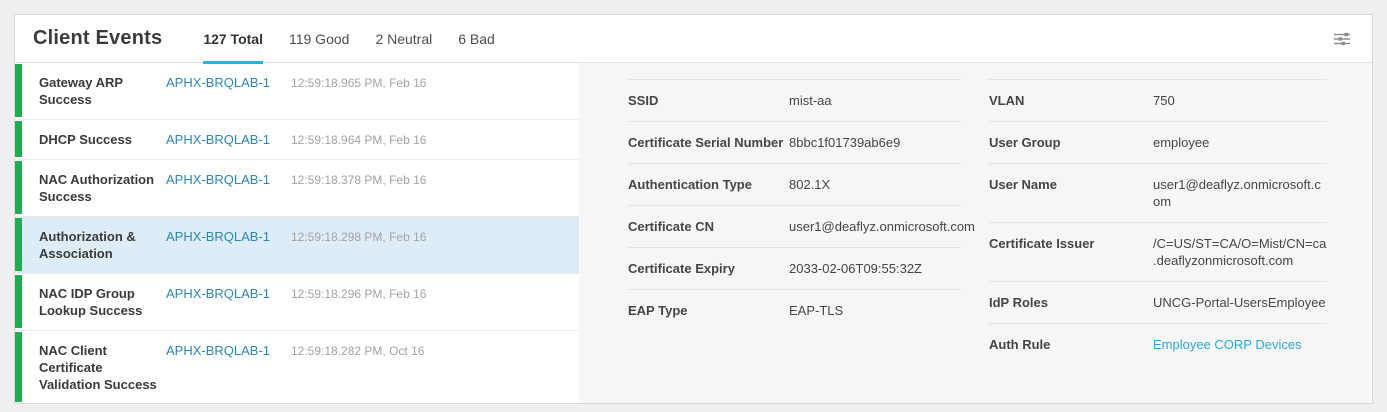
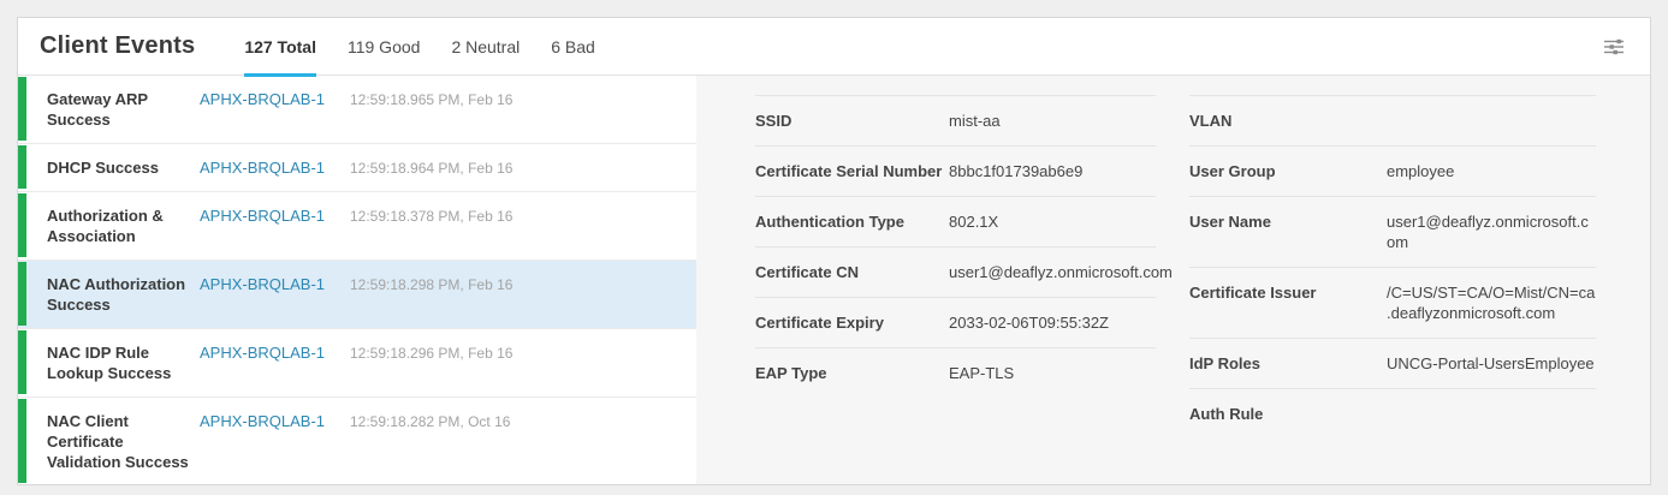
  Client Events
  127 Total
  119 Good
  2 Neutral
  6 Bad
  Gateway ARP Success
  APHX-BRQLAB-1
  12:59:18.965 PM, Feb 16
  DHCP Success
  APHX-BRQLAB-1
  12:59:18.964 PM, Feb 16
- NAC Authorization Success
+ Authorization & Association
  APHX-BRQLAB-1
  12:59:18.378 PM, Feb 16
- Authorization & Association
+ NAC Authorization Success
  APHX-BRQLAB-1
  12:59:18.298 PM, Feb 16
- NAC IDP Group Lookup Success
+ NAC IDP Rule Lookup Success
  APHX-BRQLAB-1
  12:59:18.296 PM, Feb 16
  NAC Client Certificate Validation Success
  APHX-BRQLAB-1
  12:59:18.282 PM, Oct 16
  SSID
  mist-aa
  Certificate Serial Number
  8bbc1f01739ab6e9
  Authentication Type
  802.1X
  Certificate CN
  user1@deaflyz.onmicrosoft.com
  Certificate Expiry
  2033-02-06T09:55:32Z
  EAP Type
  EAP-TLS
  VLAN
- 750
  User Group
  employee
  User Name
  user1@deaflyz.onmicrosoft.com
  Certificate Issuer
  /C=US/ST=CA/O=Mist/CN=ca.deaflyzonmicrosoft.com
  IdP Roles
  UNCG-Portal-UsersEmployee
  Auth Rule
- Employee CORP Devices
